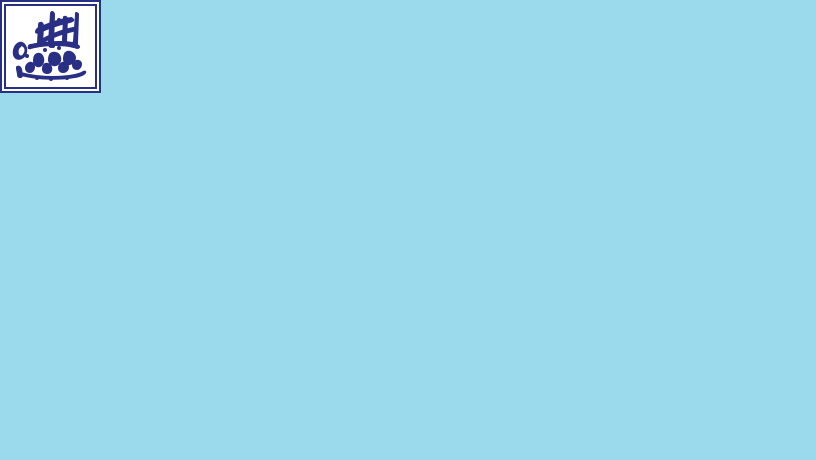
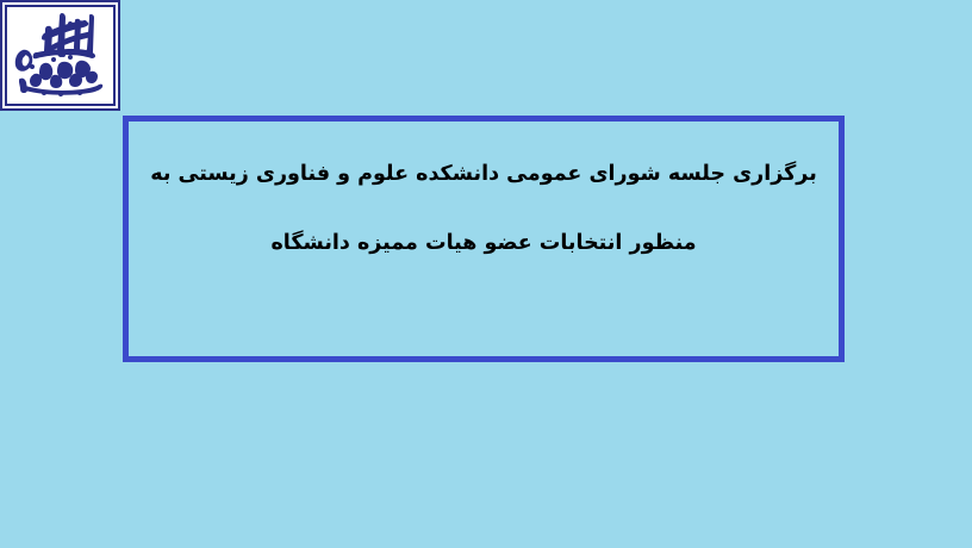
+ برگزاری جلسه شورای عمومی دانشکده علوم و فناوری زیستی به
+ منظور انتخابات عضو هیات ممیزه دانشگاه
